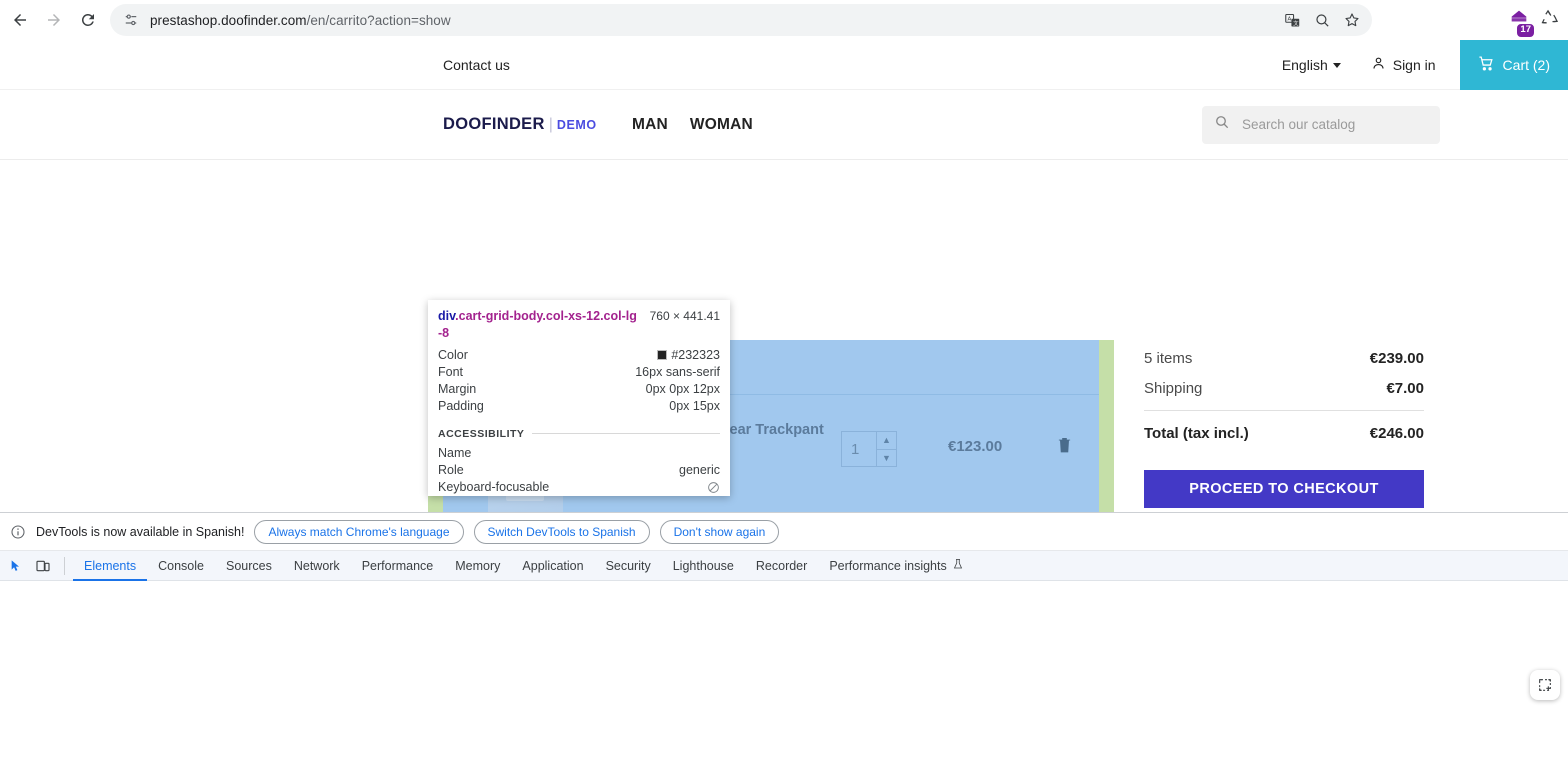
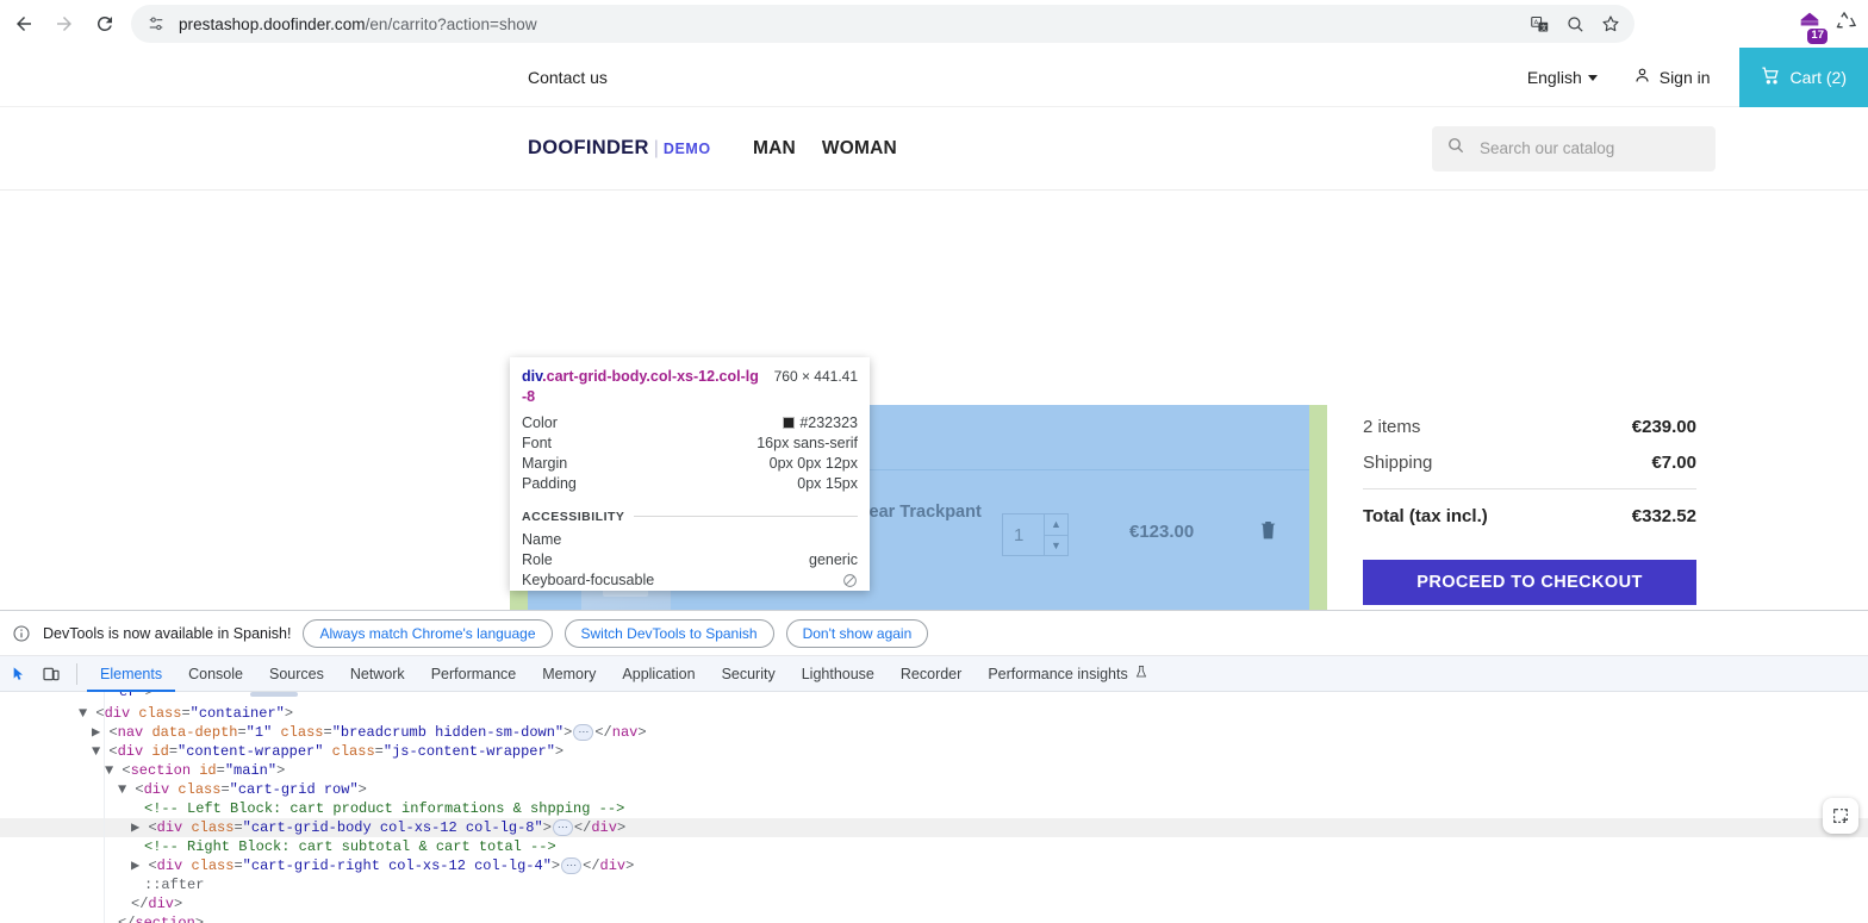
  prestashop.doofinder.com/en/carrito?action=show
  17
  Contact us
  English
  Sign in
  Cart (2)
  DOOFINDER
  |
  DEMO
  MAN
  WOMAN
  Search our catalog
  1
  ▲
  ▼
  €123.00
- 5 items
+ 2 items
  €239.00
  Shipping
  €7.00
  Total (tax incl.)
- €246.00
+ €332.52
  PROCEED TO CHECKOUT
  div.cart-grid-body.col-xs-12.col-lg-8
  760 × 441.41
  Color
  #232323
  Font
  16px sans-serif
  Margin
  0px 0px 12px
  Padding
  0px 15px
  ACCESSIBILITY
  Name
  Role
  generic
  Keyboard-focusable
  DevTools is now available in Spanish!
  Always match Chrome's language
  Switch DevTools to Spanish
  Don't show again
  Elements
  Console
  Sources
  Network
  Performance
  Memory
  Application
  Security
  Lighthouse
  Recorder
  Performance insights
+ er">
+ ▼ <div class="container">
+ ▶ <nav data-depth="1" class="breadcrumb hidden-sm-down"> ⋯ </nav>
+ ▼ <div id="content-wrapper" class="js-content-wrapper">
+ ▼ <section id="main">
+ ▼ <div class="cart-grid row">
+ <!-- Left Block: cart product informations & shpping -->
+ ▶ <div class="cart-grid-body col-xs-12 col-lg-8"> ⋯ </div>
+ <!-- Right Block: cart subtotal & cart total -->
+ ▶ <div class="cart-grid-right col-xs-12 col-lg-4"> ⋯ </div>
+ ::after
+ </div>
